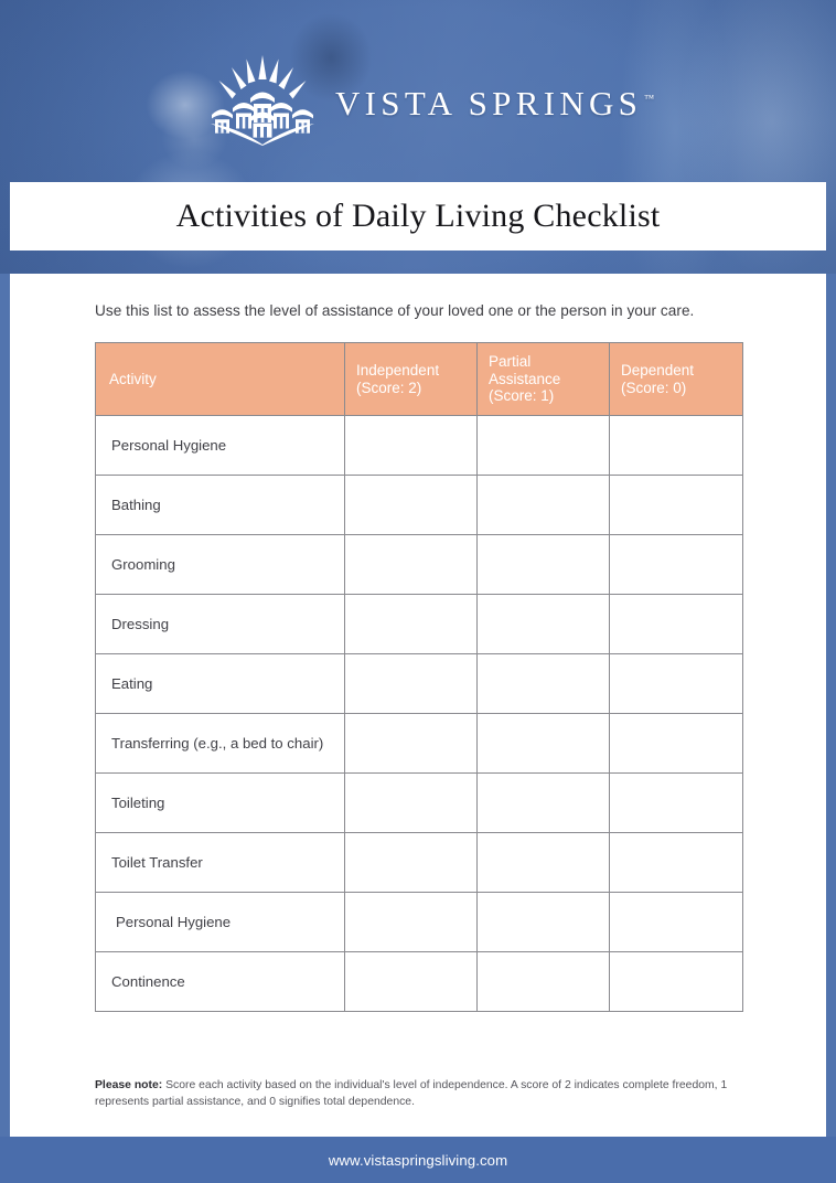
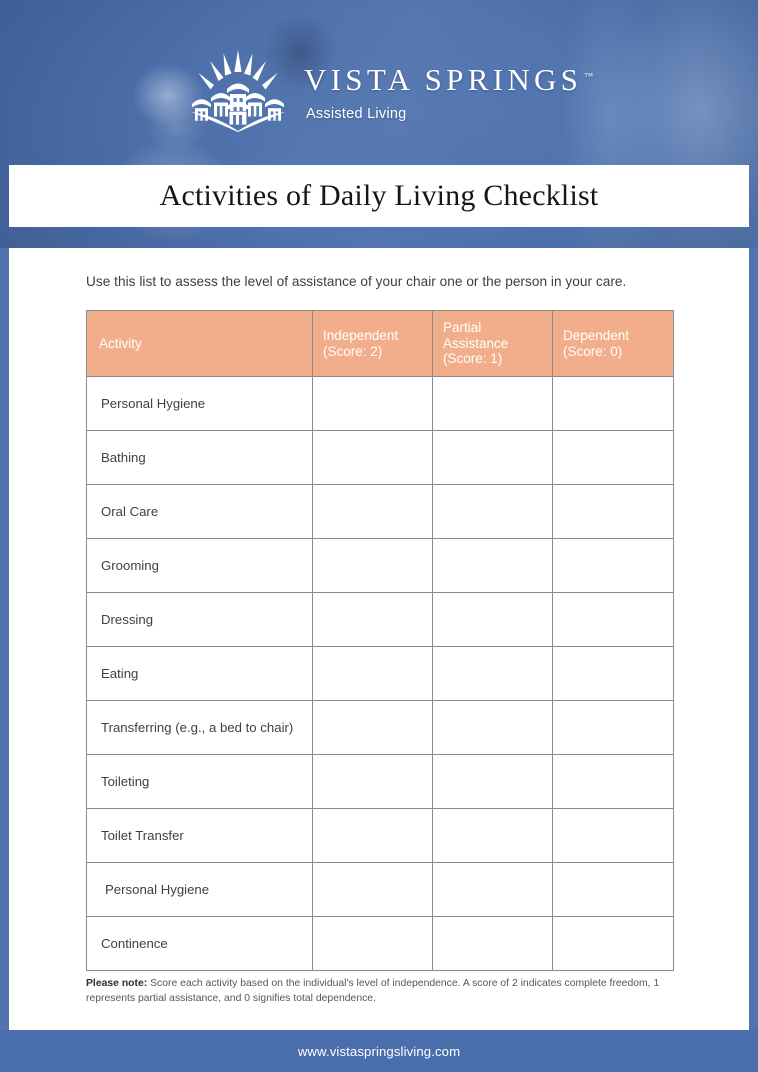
  VISTA SPRINGS ™
+ Assisted Living
  Activities of Daily Living Checklist
- Use this list to assess the level of assistance of your loved one or the person in your care.
+ Use this list to assess the level of assistance of your chair one or the person in your care.
  Activity	Independent (Score: 2)	Partial Assistance (Score: 1)	Dependent (Score: 0)
  Personal Hygiene
  Bathing
+ Oral Care
  Grooming
  Dressing
  Eating
  Transferring (e.g., a bed to chair)
  Toileting
  Toilet Transfer
  Personal Hygiene
  Continence
  Please note: Score each activity based on the individual's level of independence. A score of 2 indicates complete freedom, 1 represents partial assistance, and 0 signifies total dependence.
  www.vistaspringsliving.com
